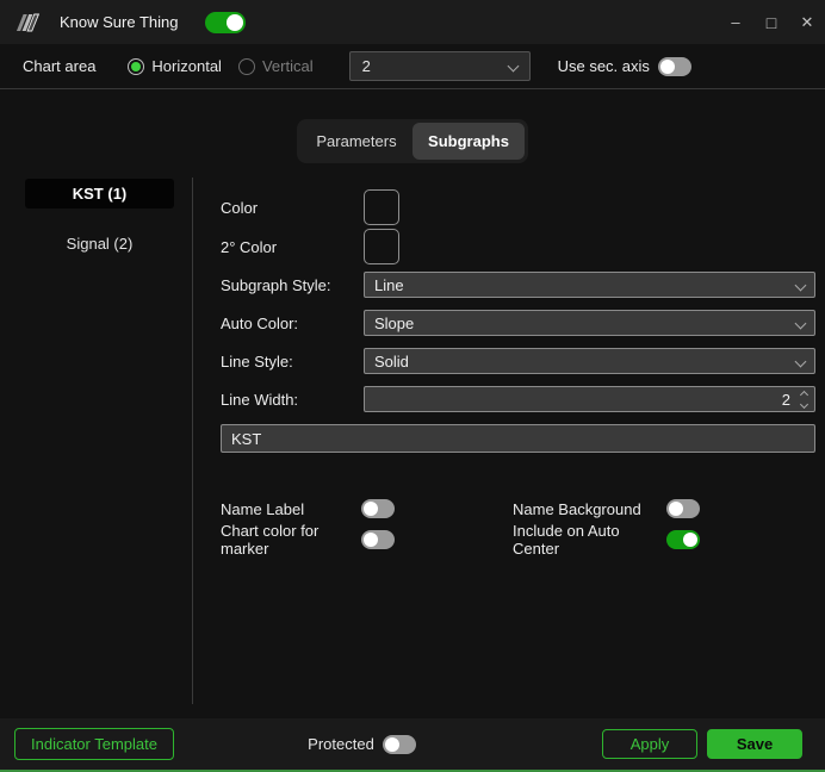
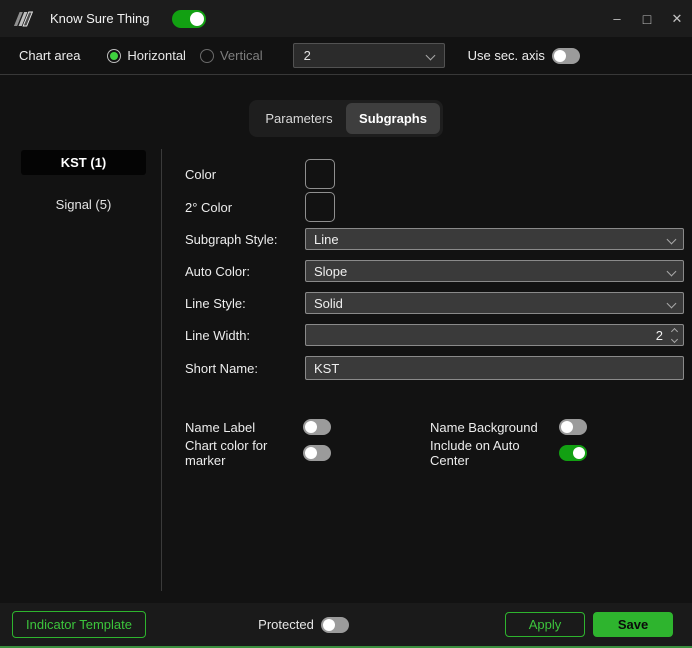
  Know Sure Thing
  –
  □
  ✕
  Chart area
  Horizontal
  Vertical
  2
  Use sec. axis
  Parameters
  Subgraphs
  KST (1)
- Signal (2)
+ Signal (5)
  Color
  2° Color
  Subgraph Style:
  Line
  Auto Color:
  Slope
  Line Style:
  Solid
  Line Width:
  2
+ Short Name:
  KST
  Name Label
  Name Background
  Chart color for marker
  Include on Auto Center
  Indicator Template
  Protected
  Apply
  Save
